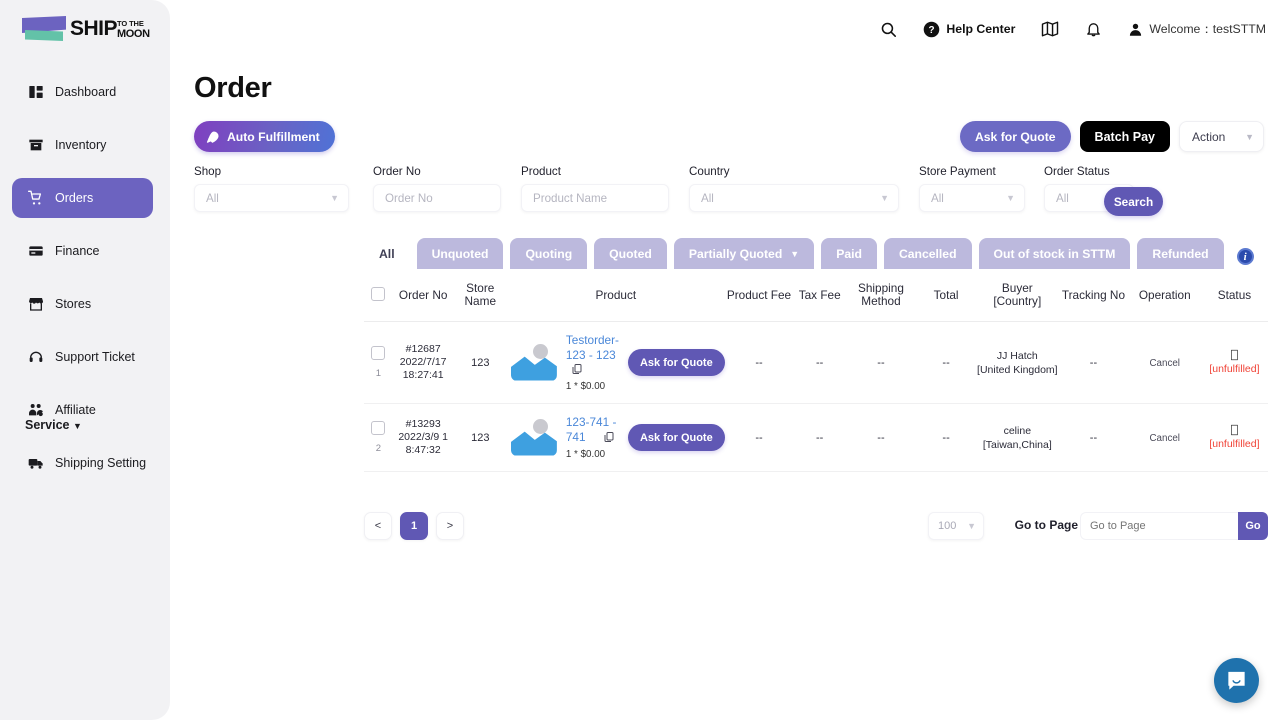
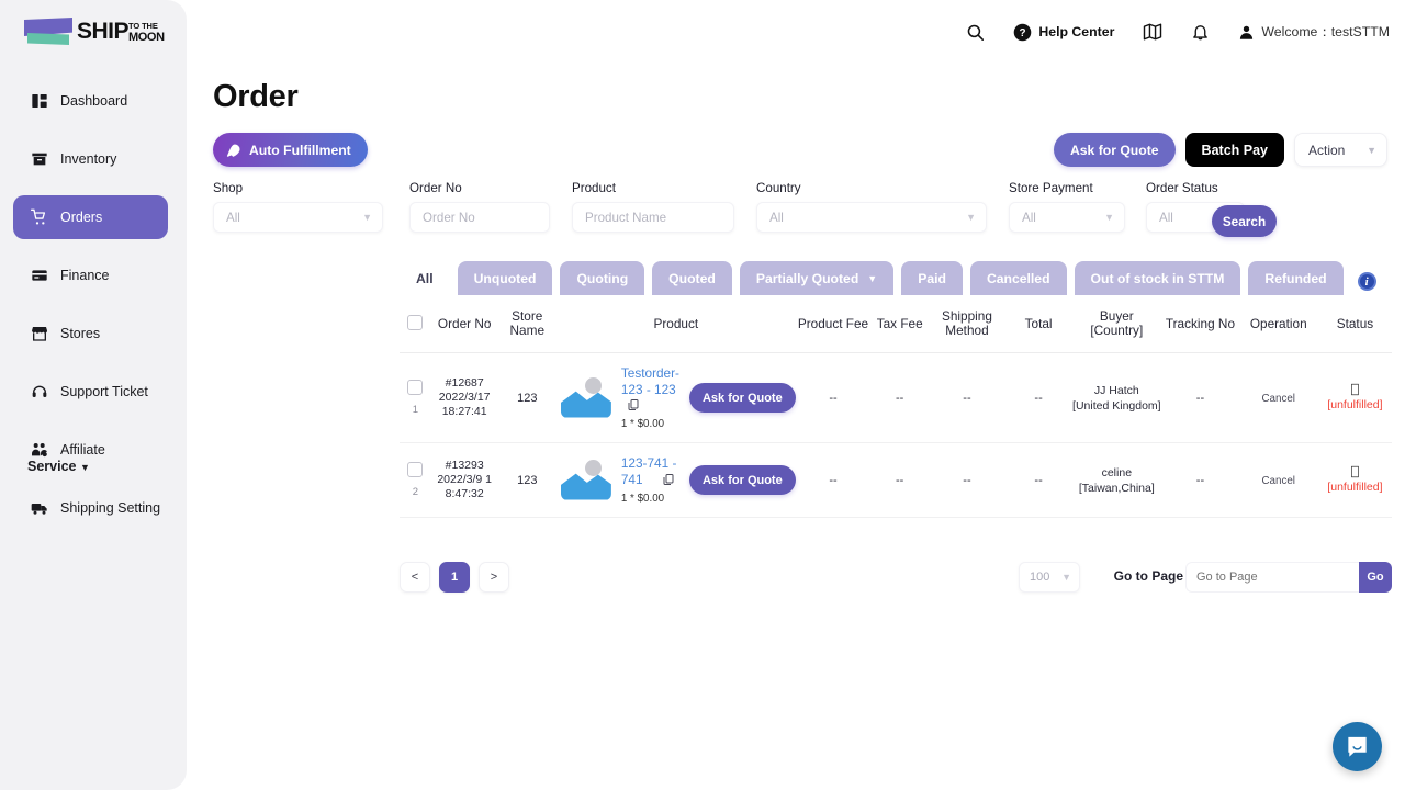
  SHIP
  TO THE
  MOON
  Dashboard
  Inventory
  Orders
  Finance
  Stores
  Support Ticket
  Affiliate
  Shipping Setting
  Service ▼
  ?
  Help Center
  Welcome：testSTTM
  Order
  Auto Fulfillment
  Ask for Quote
  Batch Pay
  Action
  ▼
  Shop
  All
  ▼
  Order No
  Order No
  Product
  Product Name
  Country
  All
  ▼
  Store Payment
  All
  ▼
  Order Status
  All
  Search
  All
  Unquoted
  Quoting
  Quoted
  Partially Quoted
  ▼
  Paid
  Cancelled
  Out of stock in STTM
  Refunded
  i
  	Order No	Store Name	Product	Product Fee	Tax Fee	Shipping Method	Total	Buyer [Country]	Tracking No	Operation	Status
- 1	#12687 2022/7/17 18:27:41	123	Testorder-123 - 123 1 * $0.00 Ask for Quote	--	--	--	--	JJ Hatch [United Kingdom]	--	Cancel	⎕ [unfulfilled]
+ 1	#12687 2022/3/17 18:27:41	123	Testorder-123 - 123 1 * $0.00 Ask for Quote	--	--	--	--	JJ Hatch [United Kingdom]	--	Cancel	⎕ [unfulfilled]
  2	#13293 2022/3/9 1 8:47:32	123	123-741 - 741 1 * $0.00 Ask for Quote	--	--	--	--	celine [Taiwan,China]	--	Cancel	⎕ [unfulfilled]
  <
  1
  >
  100
  ▼
  Go to Page
  Go to Page
  Go
